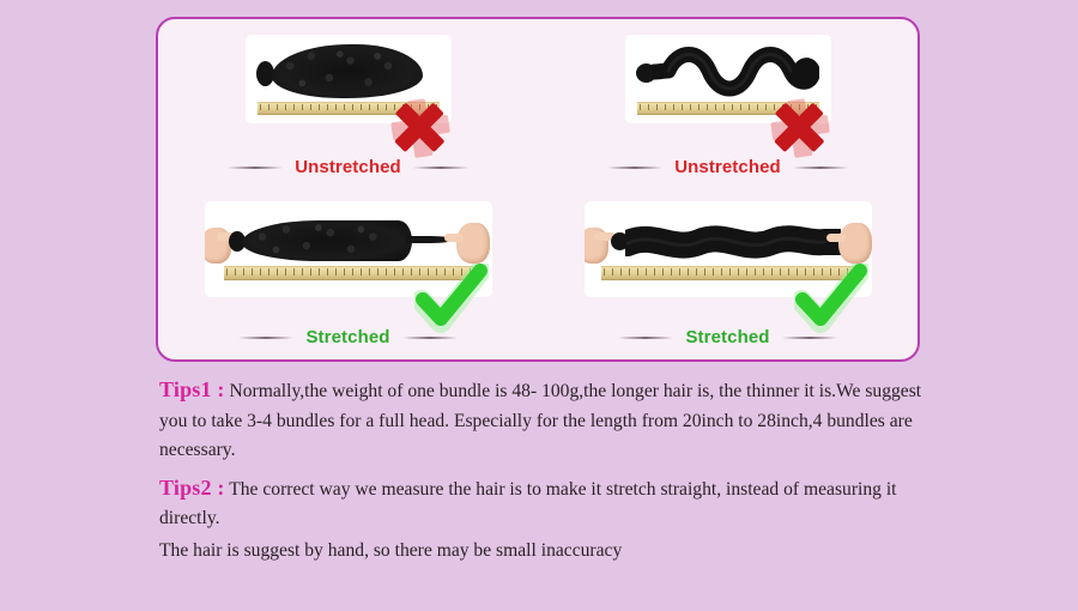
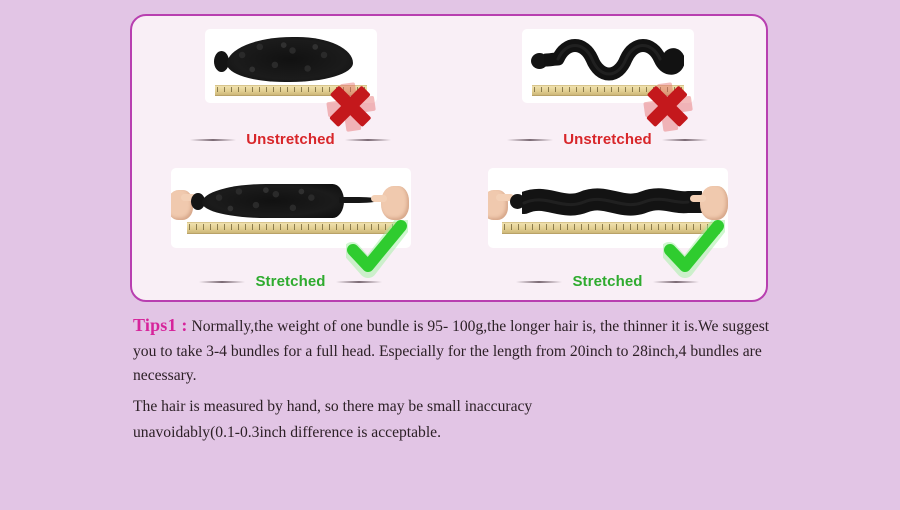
  Unstretched
  Unstretched
  Stretched
  Stretched
- Tips1 : Normally,the weight of one bundle is 48- 100g,the longer hair is, the thinner it is.We suggest you to take 3-4 bundles for a full head. Especially for the length from 20inch to 28inch,4 bundles are necessary.
+ Tips1 : Normally,the weight of one bundle is 95- 100g,the longer hair is, the thinner it is.We suggest you to take 3-4 bundles for a full head. Especially for the length from 20inch to 28inch,4 bundles are necessary.
- Tips2 : The correct way we measure the hair is to make it stretch straight, instead of measuring it directly.
- The hair is suggest by hand, so there may be small inaccuracy
+ The hair is measured by hand, so there may be small inaccuracy
+ unavoidably(0.1-0.3inch difference is acceptable.
